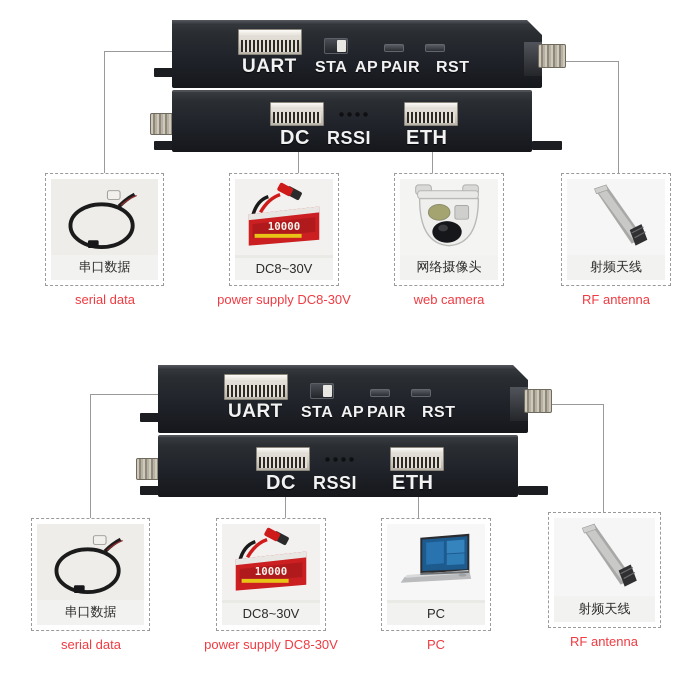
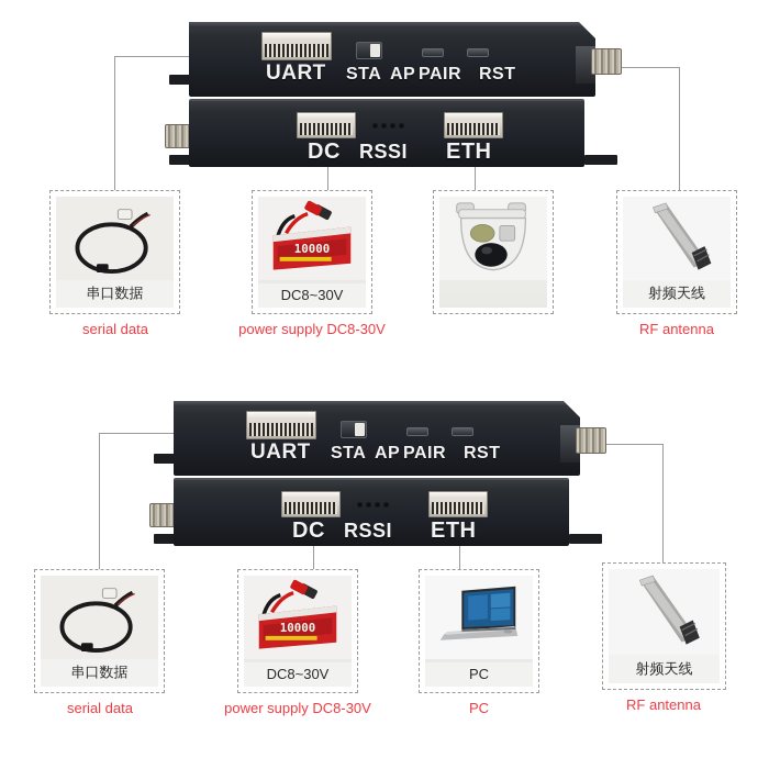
  UART
  STA
  AP
  PAIR
  RST
  DC
  RSSI
  ETH
  串口数据
  serial data
  10000
  DC8~30V
  power supply DC8-30V
- 网络摄像头
- web camera
  射频天线
  RF antenna
  UART
  STA
  AP
  PAIR
  RST
  DC
  RSSI
  ETH
  串口数据
  serial data
  10000
  DC8~30V
  power supply DC8-30V
  PC
  PC
  射频天线
  RF antenna
